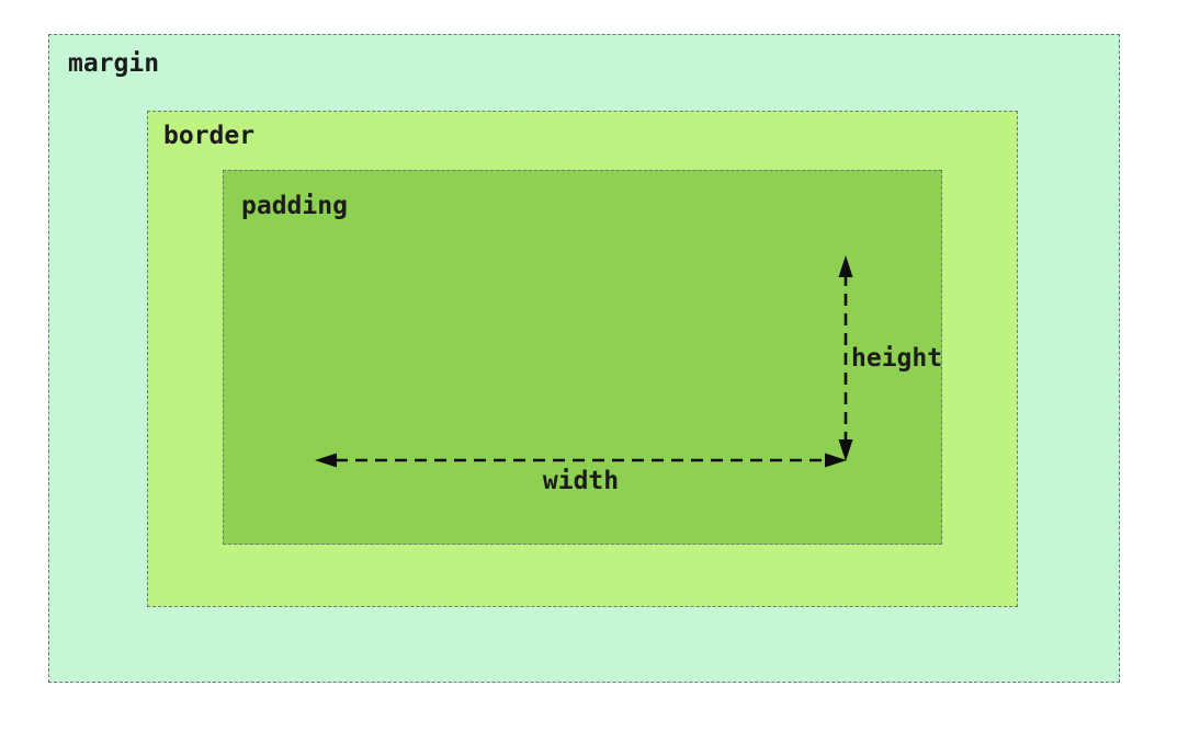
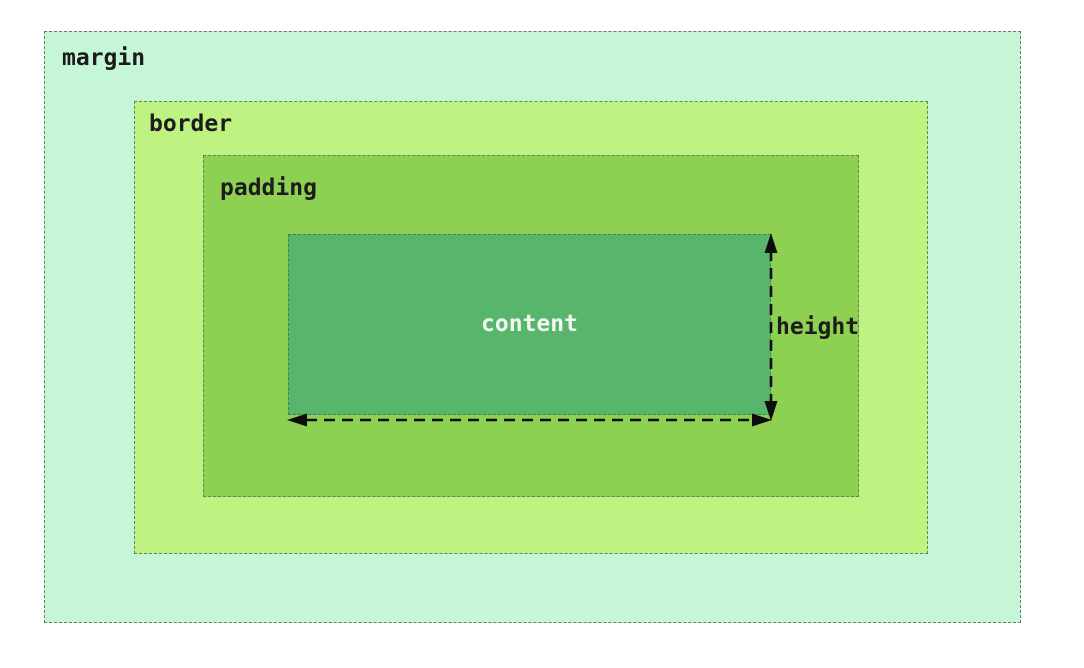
  margin
  border
  padding
+ content
  height
- width
